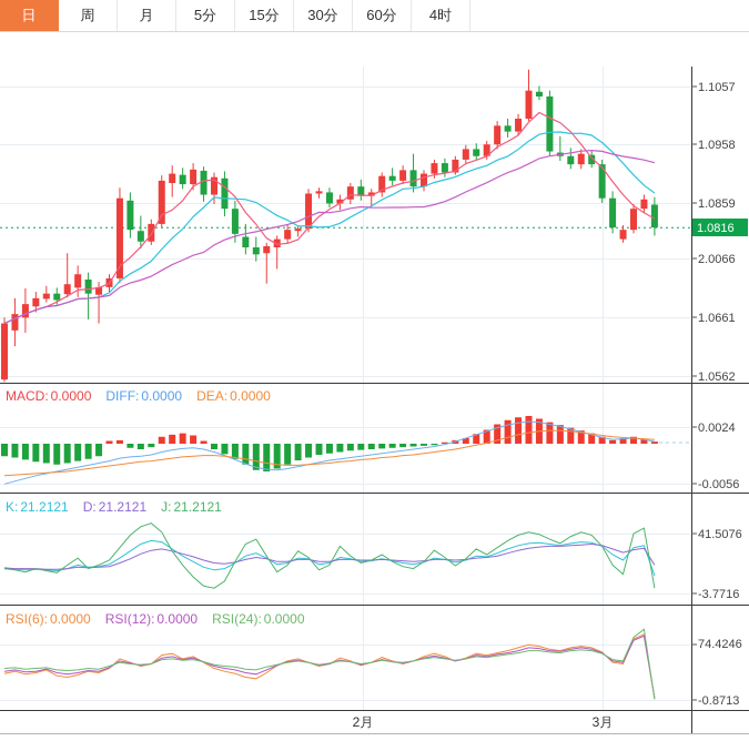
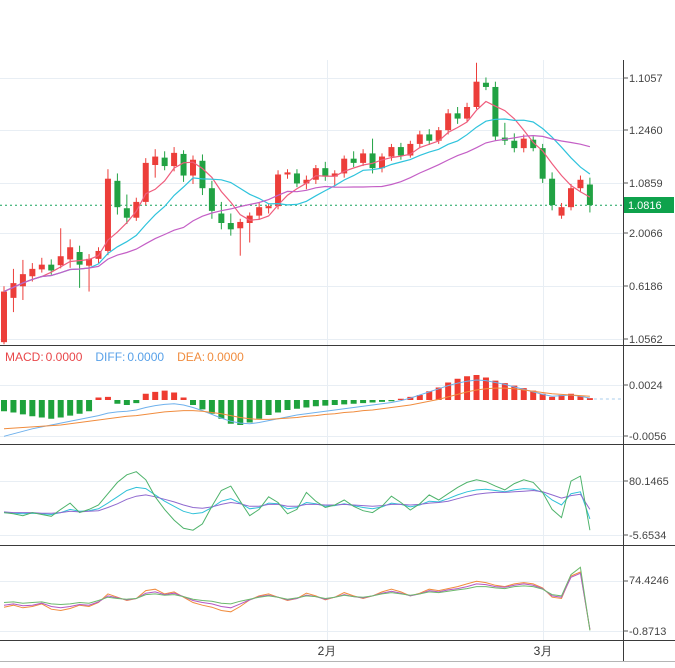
- 日
- 周
- 月
- 5分
- 15分
- 30分
- 60分
- 4时
  MACD: 0.0000
  DIFF: 0.0000
  DEA: 0.0000
- K: 21.2121
- D: 21.2121
- J: 21.2121
- RSI(6): 0.0000
- RSI(12): 0.0000
- RSI(24): 0.0000
  1.1057
- 1.0958
+ 1.2460
  1.0859
  2.0066
- 1.0661
+ 0.6186
  1.0562
  1.0816
  0.0024
  -0.0056
- 41.5076
+ 80.1465
- -3.7716
+ -5.6534
  74.4246
  -0.8713
  2月
  3月
